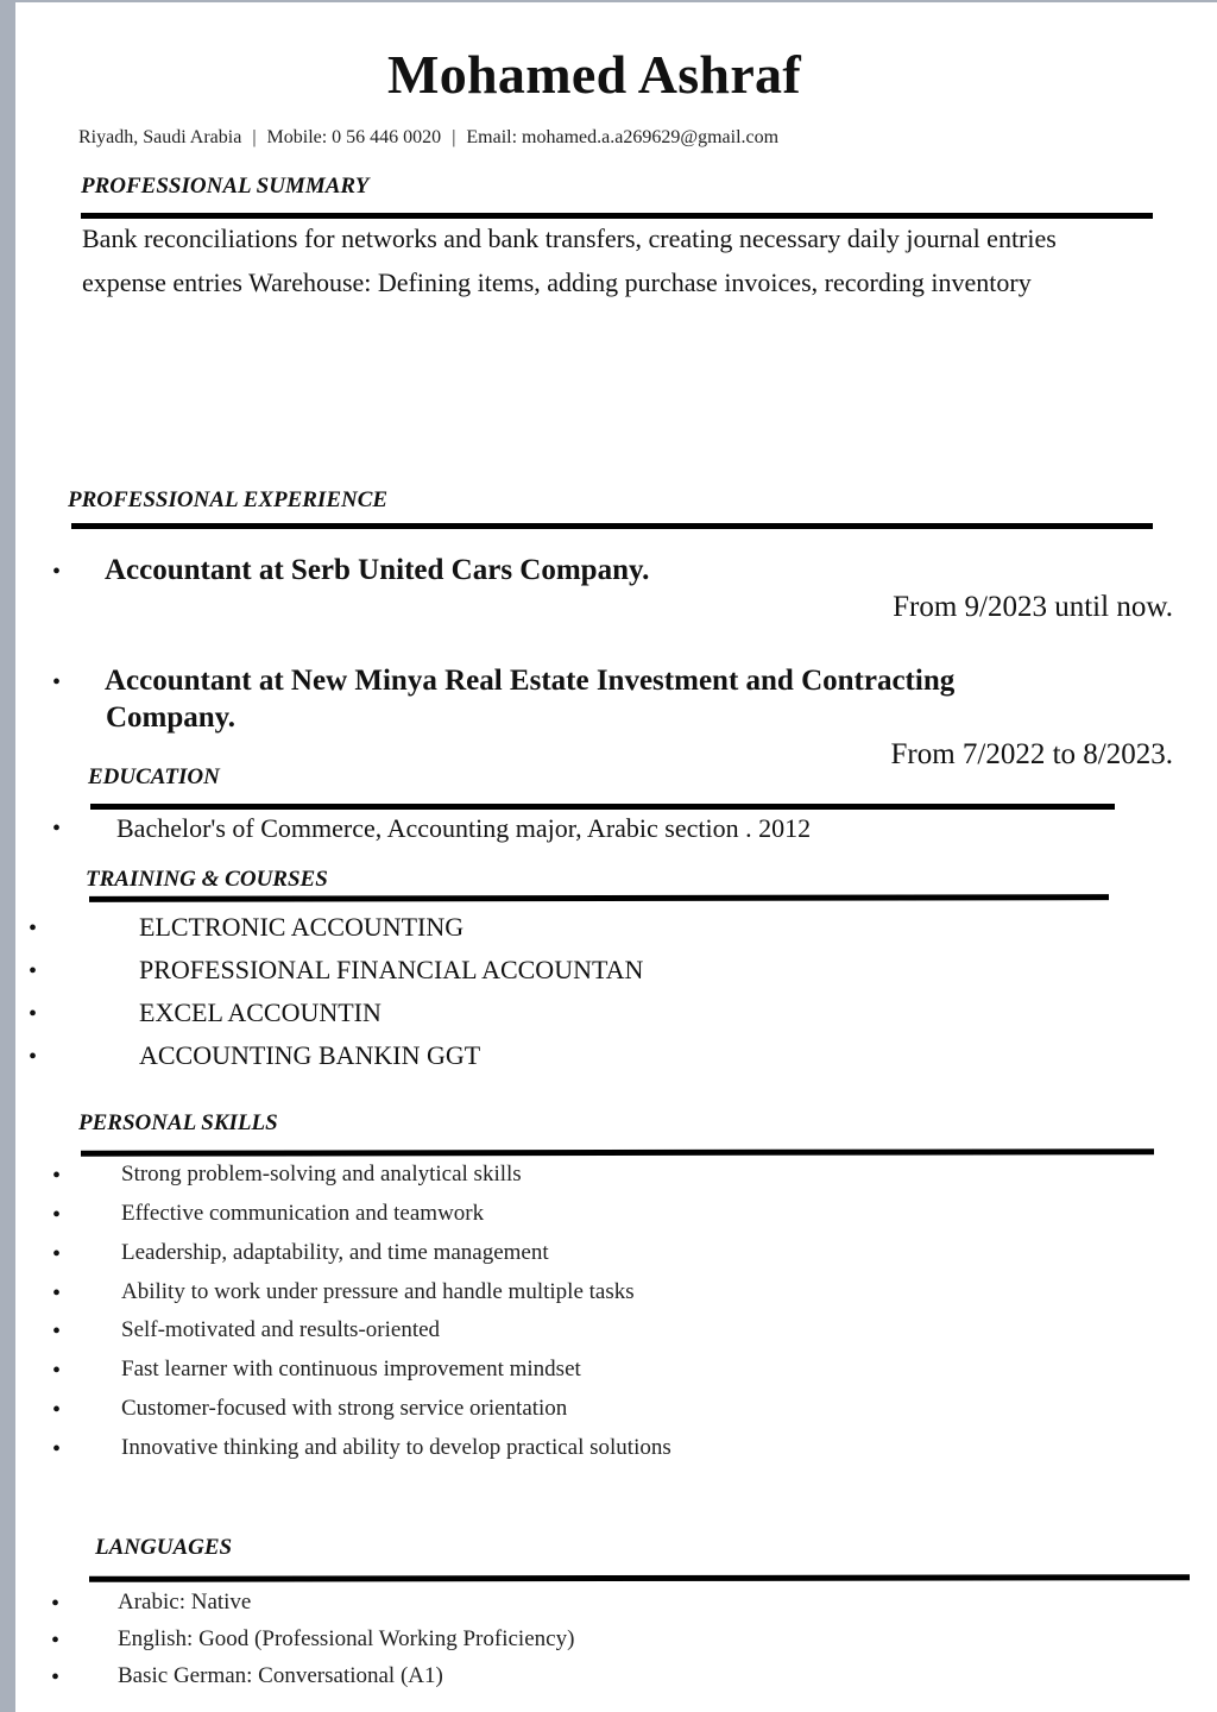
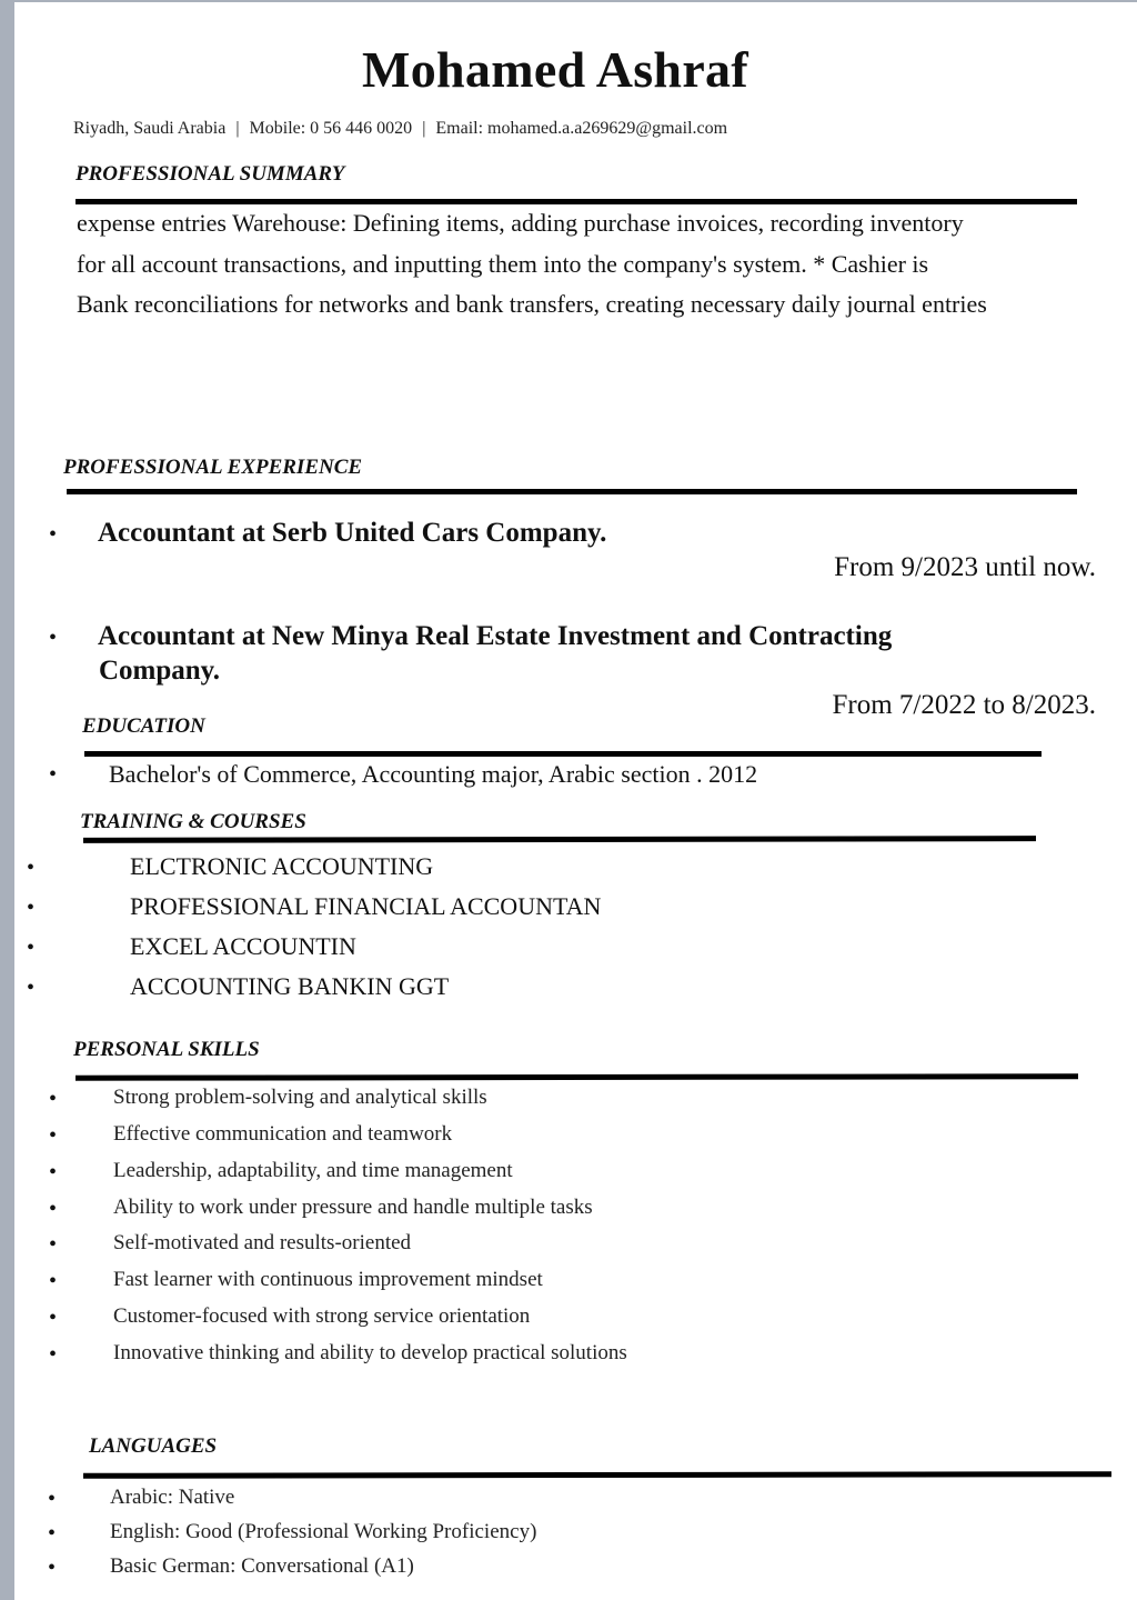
  Mohamed Ashraf
  Riyadh, Saudi Arabia | Mobile: 0 56 446 0020 | Email: mohamed.a.a269629@gmail.com
  PROFESSIONAL SUMMARY
- Bank reconciliations for networks and bank transfers, creating necessary daily journal entries
+ expense entries Warehouse: Defining items, adding purchase invoices, recording inventory
+ for all account transactions, and inputting them into the company's system. * Cashier is
- expense entries Warehouse: Defining items, adding purchase invoices, recording inventory
+ Bank reconciliations for networks and bank transfers, creating necessary daily journal entries
  PROFESSIONAL EXPERIENCE
  •
  Accountant at Serb United Cars Company.
  From 9/2023 until now.
  •
  Accountant at New Minya Real Estate Investment and Contracting
  Company.
  From 7/2022 to 8/2023.
  EDUCATION
  •
  Bachelor's of Commerce, Accounting major, Arabic section . 2012
  TRAINING & COURSES
  •
  ELCTRONIC ACCOUNTING
  •
  PROFESSIONAL FINANCIAL ACCOUNTAN
  •
  EXCEL ACCOUNTIN
  •
  ACCOUNTING BANKIN GGT
  PERSONAL SKILLS
  •
  Strong problem-solving and analytical skills
  •
  Effective communication and teamwork
  •
  Leadership, adaptability, and time management
  •
  Ability to work under pressure and handle multiple tasks
  •
  Self-motivated and results-oriented
  •
  Fast learner with continuous improvement mindset
  •
  Customer-focused with strong service orientation
  •
  Innovative thinking and ability to develop practical solutions
  LANGUAGES
  •
  Arabic: Native
  •
  English: Good (Professional Working Proficiency)
  •
  Basic German: Conversational (A1)
